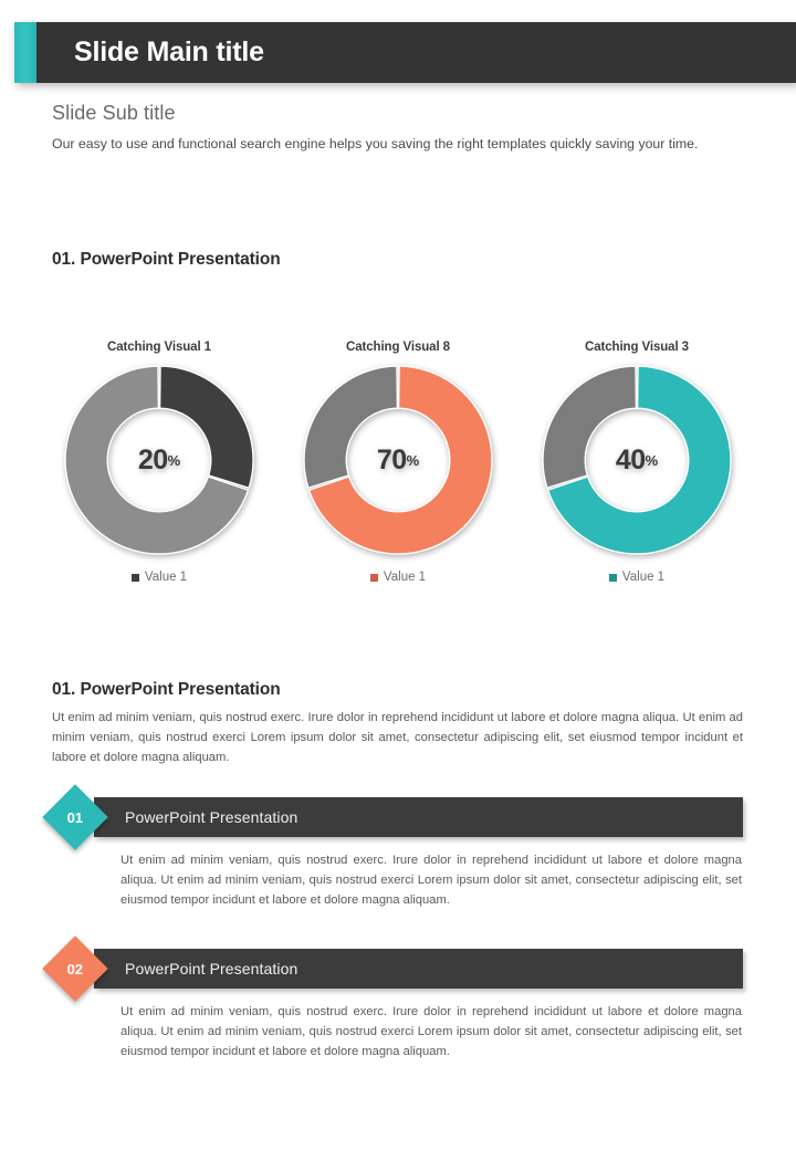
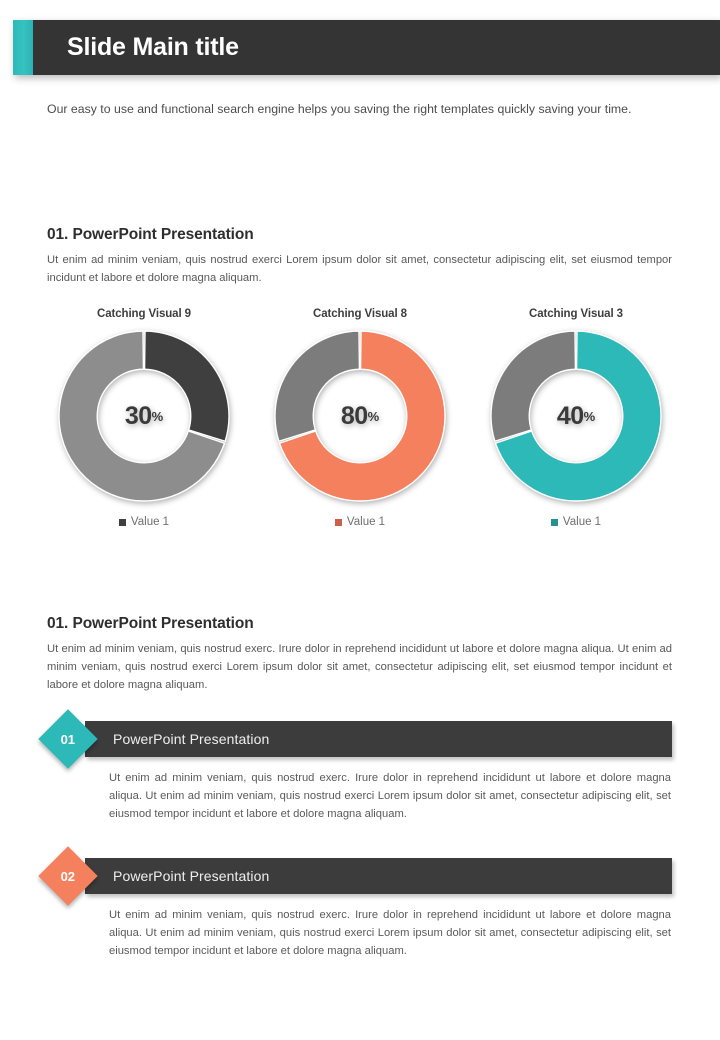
  Slide Main title
- Slide Sub title
  Our easy to use and functional search engine helps you saving the right templates quickly saving your time.
  01. PowerPoint Presentation
+ Ut enim ad minim veniam, quis nostrud exerci Lorem ipsum dolor sit amet, consectetur adipiscing elit, set eiusmod tempor incidunt et labore et dolore magna aliquam.
- Catching Visual 1
+ Catching Visual 9
- 20
+ 30
  %
  Value 1
  Catching Visual 8
- 70
+ 80
  %
  Value 1
  Catching Visual 3
  40
  %
  Value 1
  01. PowerPoint Presentation
  Ut enim ad minim veniam, quis nostrud exerc. Irure dolor in reprehend incididunt ut labore et dolore magna aliqua. Ut enim ad minim veniam, quis nostrud exerci Lorem ipsum dolor sit amet, consectetur adipiscing elit, set eiusmod tempor incidunt et labore et dolore magna aliquam.
  PowerPoint Presentation
  Ut enim ad minim veniam, quis nostrud exerc. Irure dolor in reprehend incididunt ut labore et dolore magna aliqua. Ut enim ad minim veniam, quis nostrud exerci Lorem ipsum dolor sit amet, consectetur adipiscing elit, set eiusmod tempor incidunt et labore et dolore magna aliquam.
  PowerPoint Presentation
  Ut enim ad minim veniam, quis nostrud exerc. Irure dolor in reprehend incididunt ut labore et dolore magna aliqua. Ut enim ad minim veniam, quis nostrud exerci Lorem ipsum dolor sit amet, consectetur adipiscing elit, set eiusmod tempor incidunt et labore et dolore magna aliquam.
